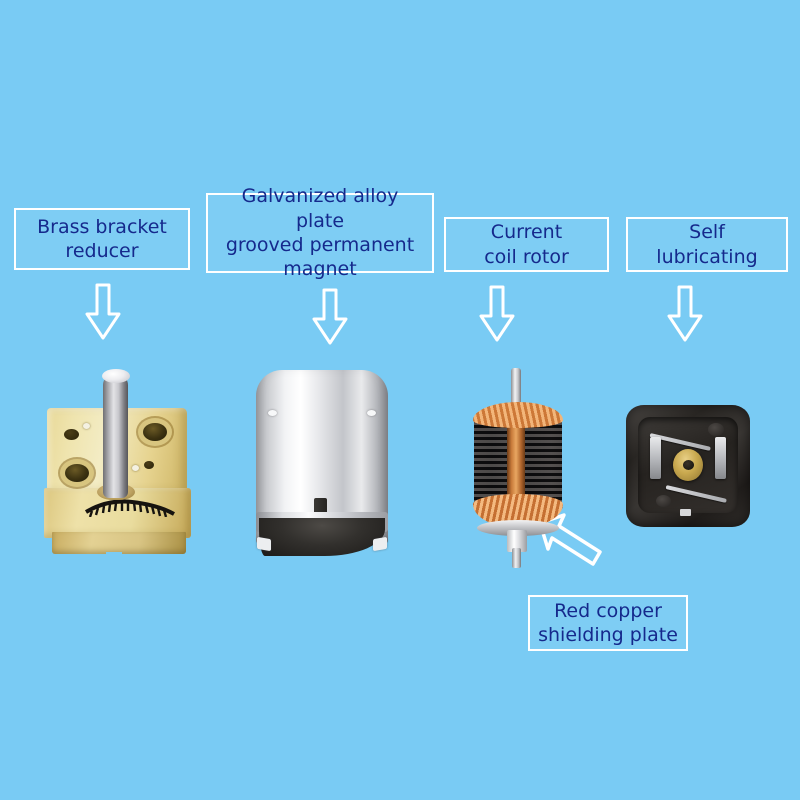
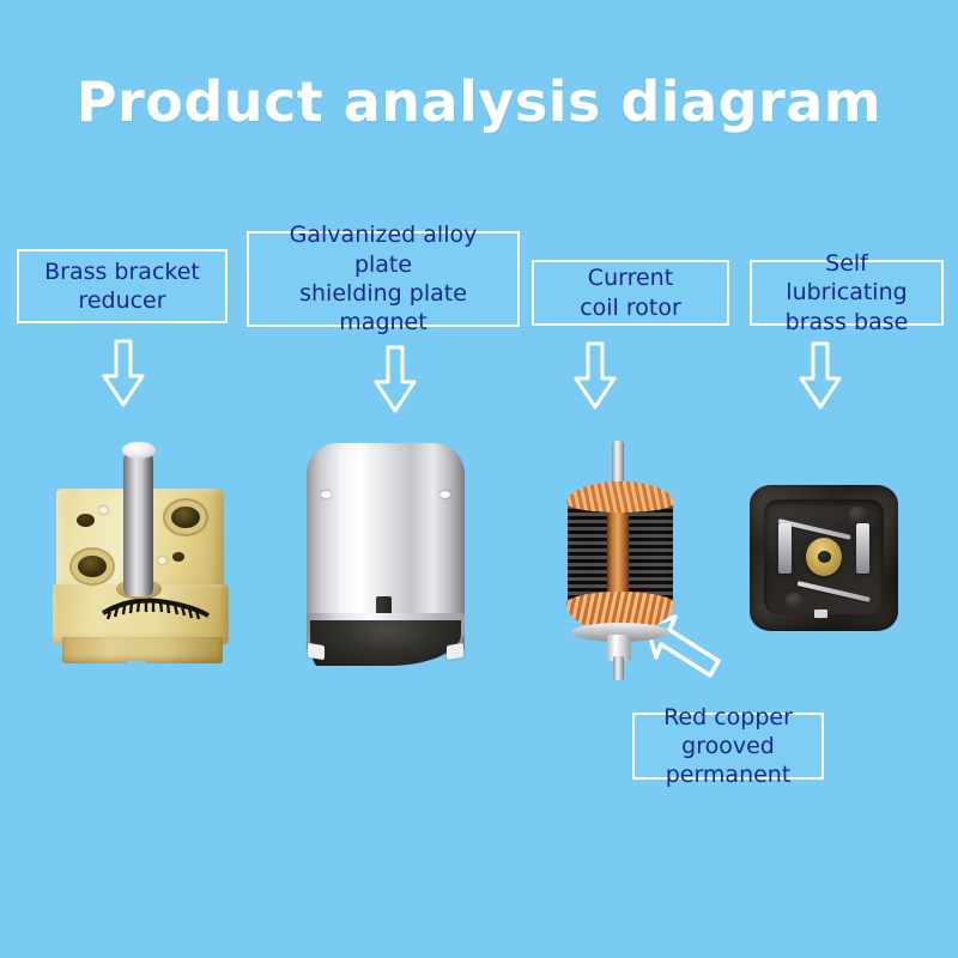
+ Product analysis diagram
  Brass bracket
  reducer
  Galvanized alloy plate
- grooved permanent
+ shielding plate
  magnet
  Current
  coil rotor
  Self lubricating
+ brass base
  Red copper
- shielding plate
+ grooved permanent
